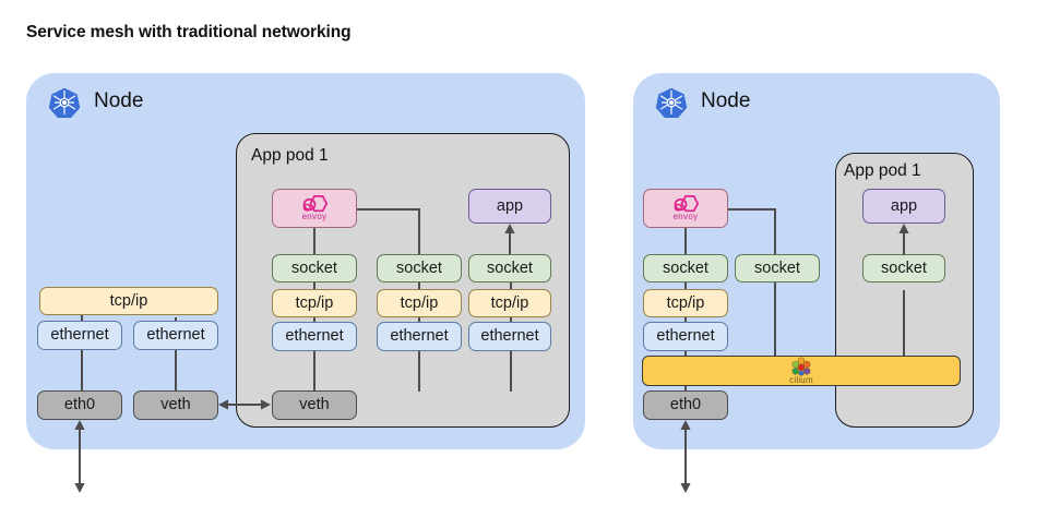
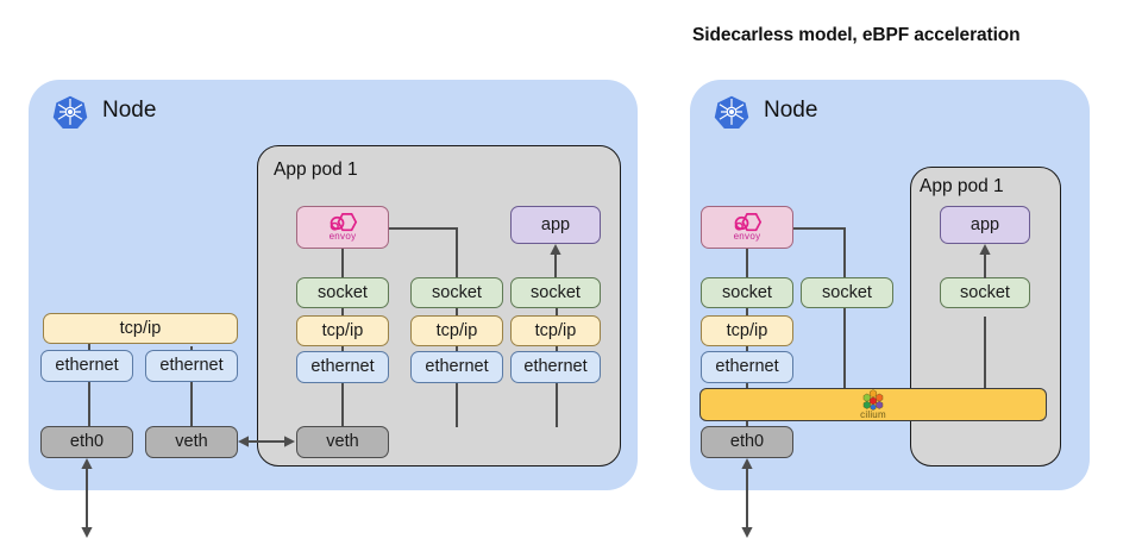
- Service mesh with traditional networking
  Node
  App pod 1
  tcp/ip
  ethernet
  ethernet
  eth0
  veth
  envoy
  app
  socket
  socket
  socket
  tcp/ip
  tcp/ip
  tcp/ip
  ethernet
  ethernet
  ethernet
  veth
+ Sidecarless model, eBPF acceleration
  Node
  App pod 1
  envoy
  socket
  socket
  tcp/ip
  ethernet
  cilium
  eth0
  app
  socket
